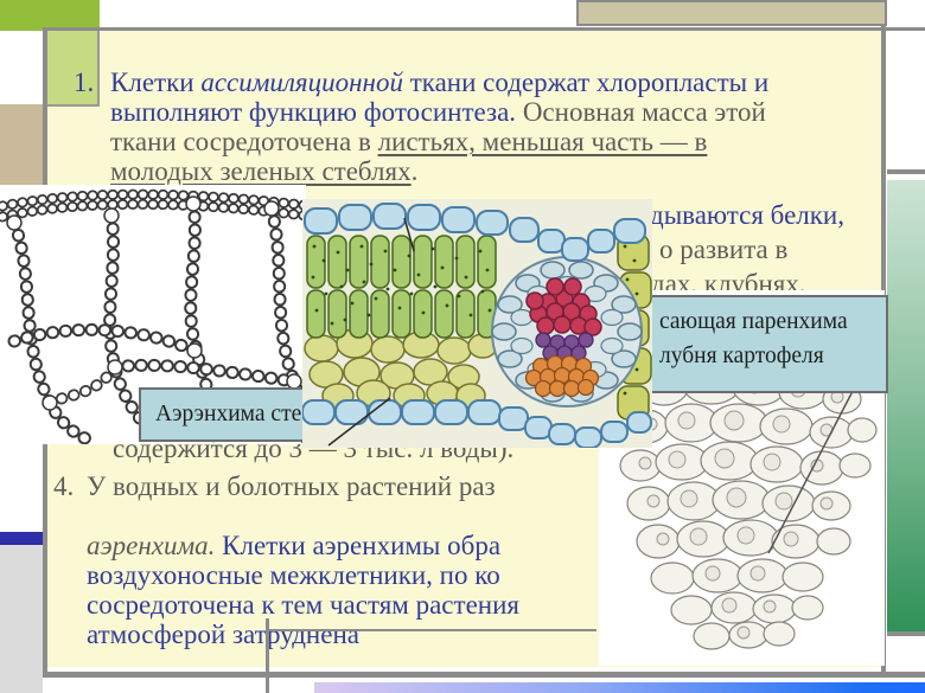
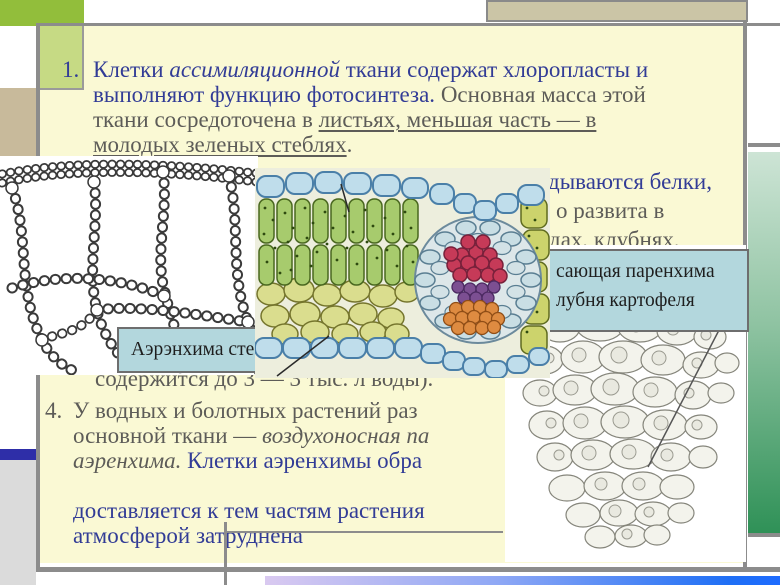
  1.
  Клетки ассимиляционной ткани содержат хлоропласты и
  выполняют функцию фотосинтеза. Основная масса этой
  ткани сосредоточена в листьях, меньшая часть — в
  молодых зеленых стеблях.
  дываются белки,
  о развита в
  дах, клубнях,
  содержится до 3 — 3 тыс. л воды).
  4.
  У водных и болотных растений раз
+ основной ткани — воздухоносная па
  аэренхима. Клетки аэренхимы обра
- воздухоносные межклетники, по ко
- сосредоточена к тем частям растения
+ доставляется к тем частям растения
  атмосферой затруднена
  Аэрэнхима сте
  сающая паренхима
  лубня картофеля
